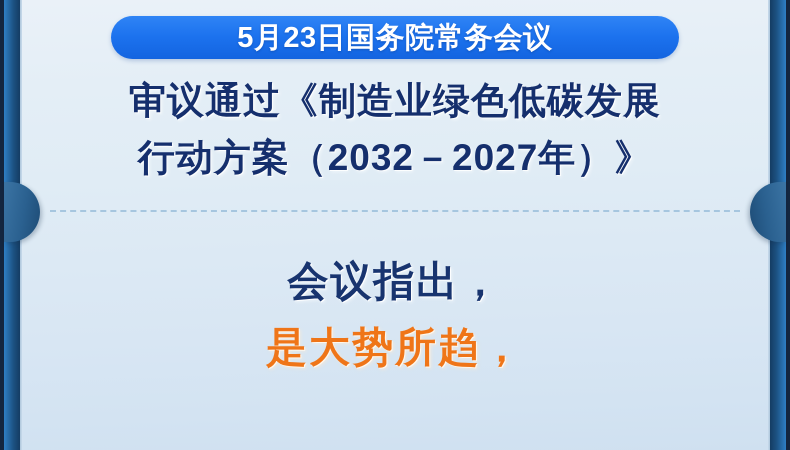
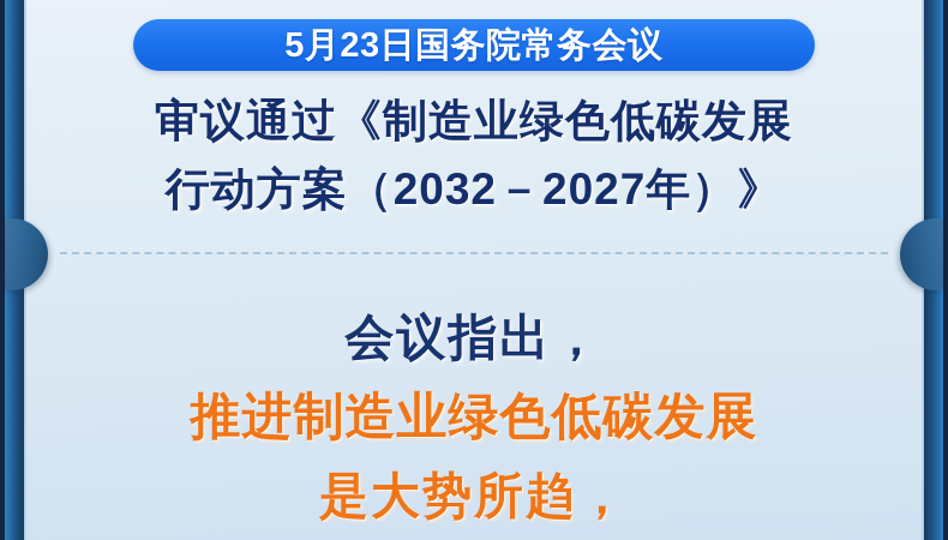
  5月23日国务院常务会议
  审议通过《制造业绿色低碳发展
  行动方案（2032－2027年）》
  会议指出，
+ 推进制造业绿色低碳发展
  是大势所趋，
